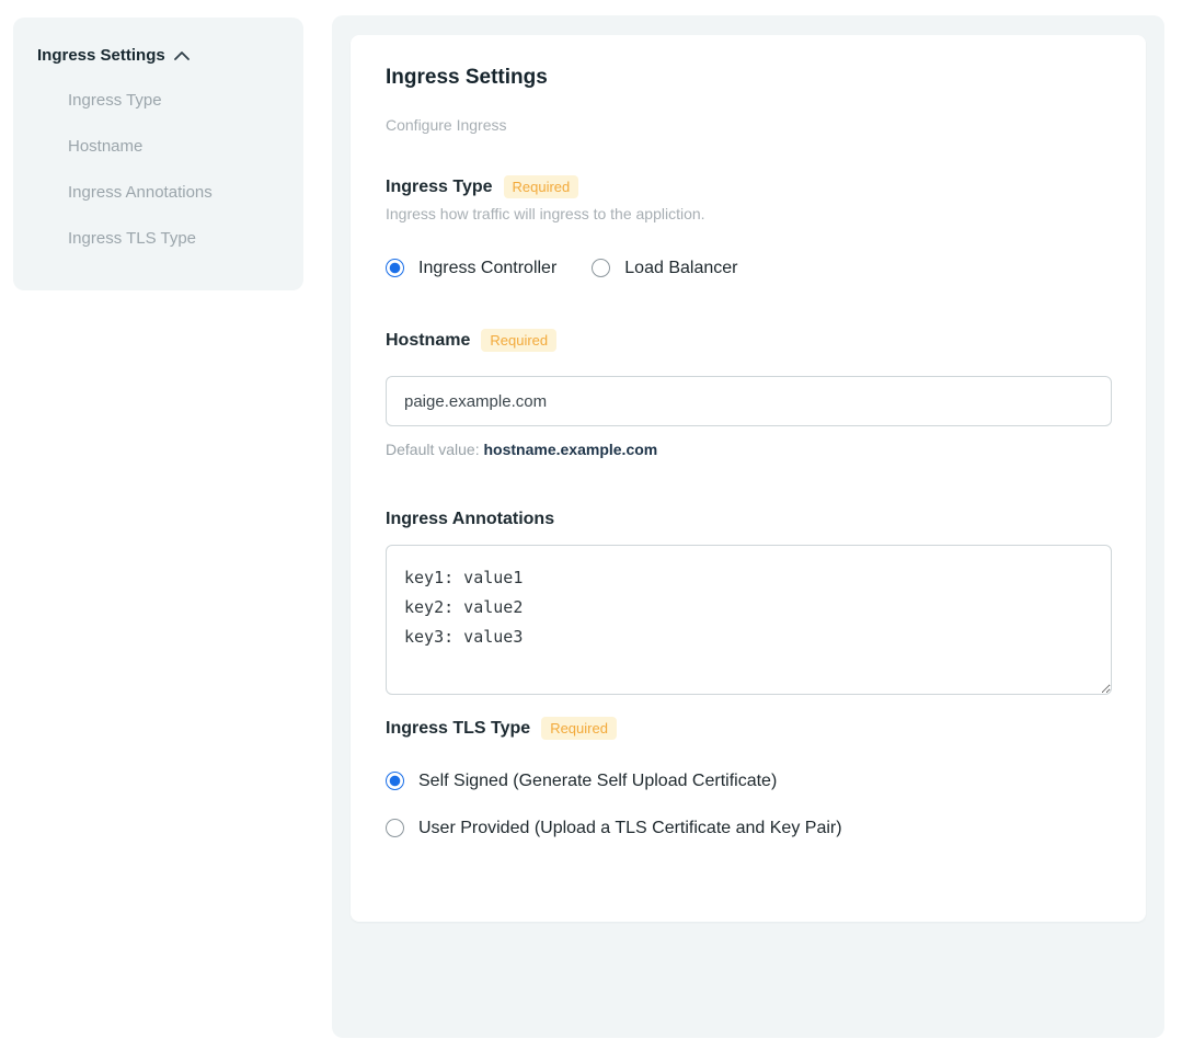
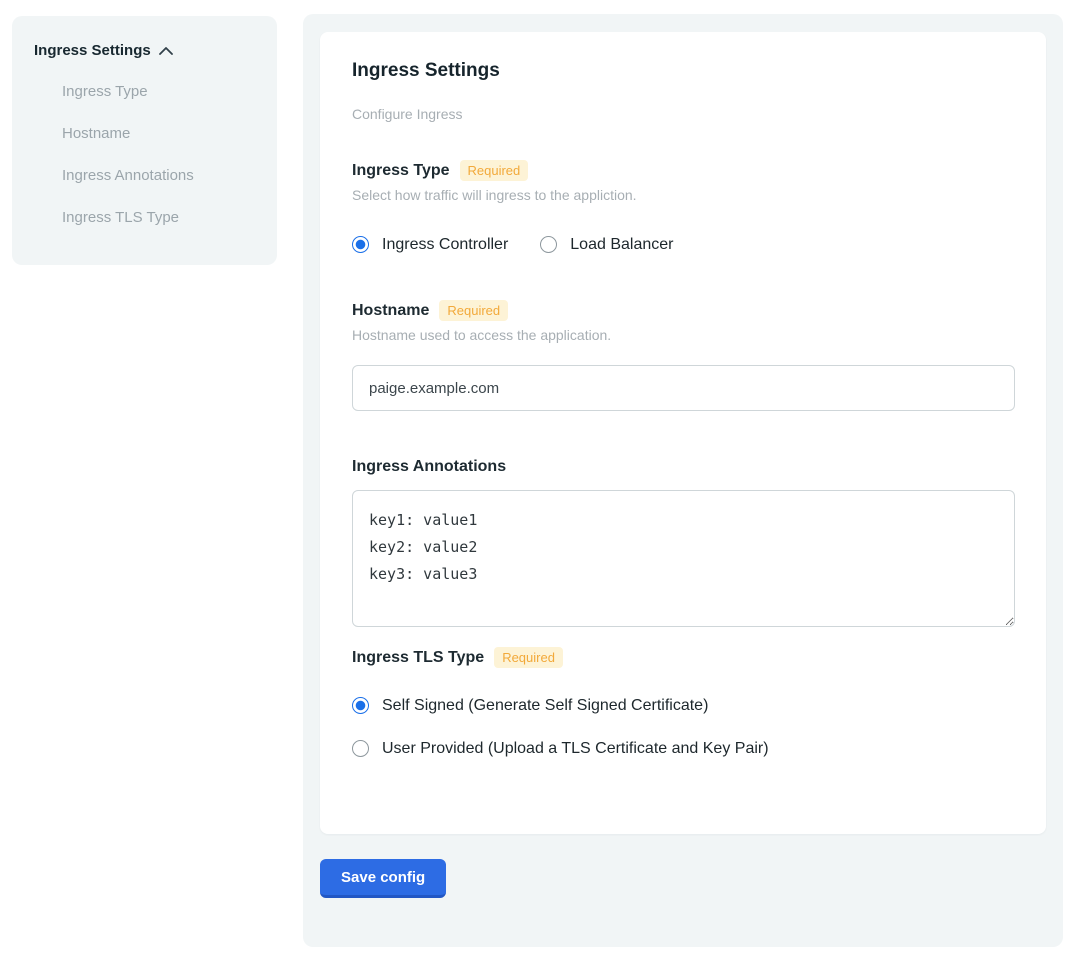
  Ingress Settings
  Ingress Type
  Hostname
  Ingress Annotations
  Ingress TLS Type
  Ingress Settings
  Configure Ingress
  Ingress Type
  Required
- Ingress how traffic will ingress to the appliction.
+ Select how traffic will ingress to the appliction.
  Ingress Controller
  Load Balancer
  Hostname
  Required
+ Hostname used to access the application.
  paige.example.com
- Default value: hostname.example.com
  Ingress Annotations
  key1: value1
  key2: value2
  key3: value3
  Ingress TLS Type
  Required
- Self Signed (Generate Self Upload Certificate)
+ Self Signed (Generate Self Signed Certificate)
  User Provided (Upload a TLS Certificate and Key Pair)
+ Save config
